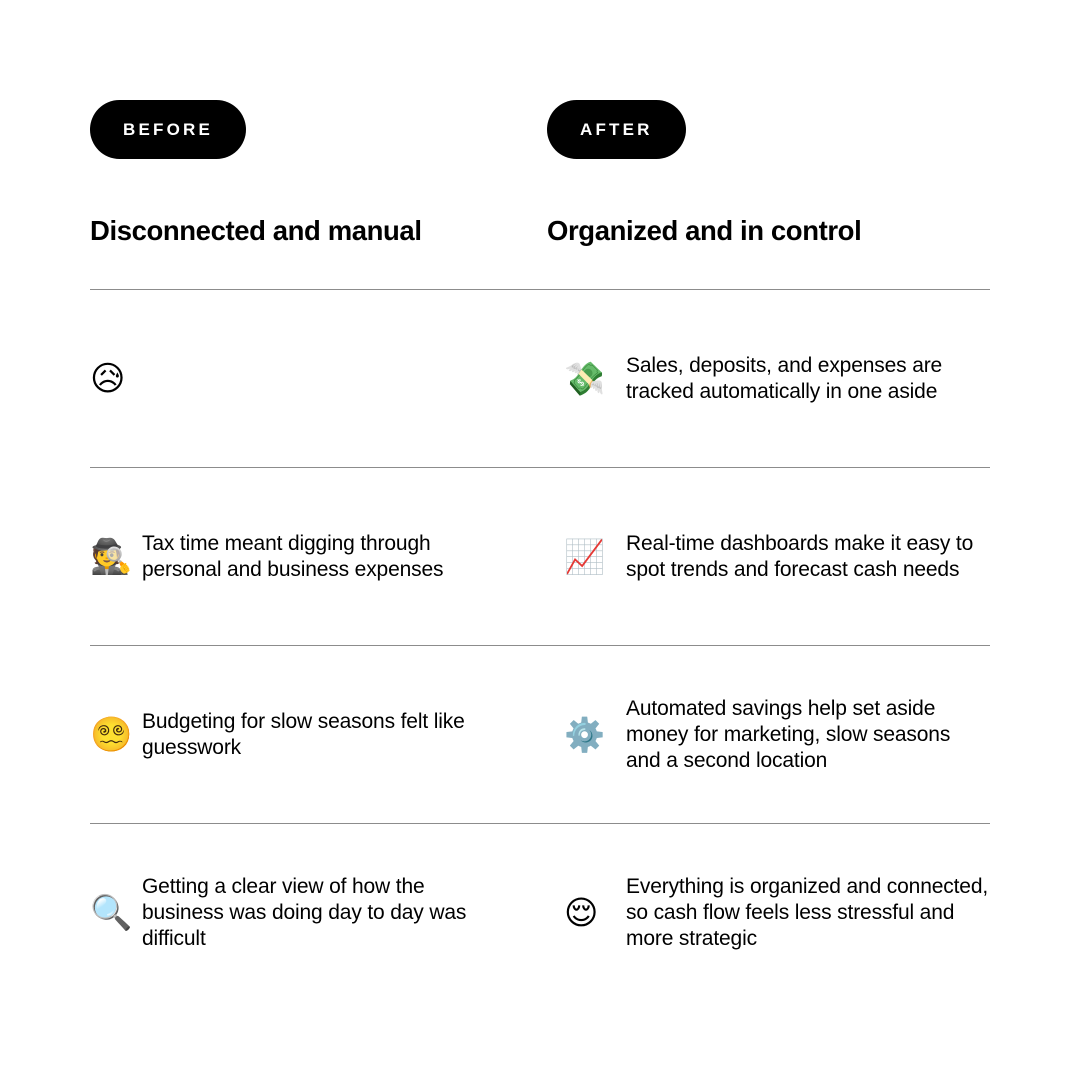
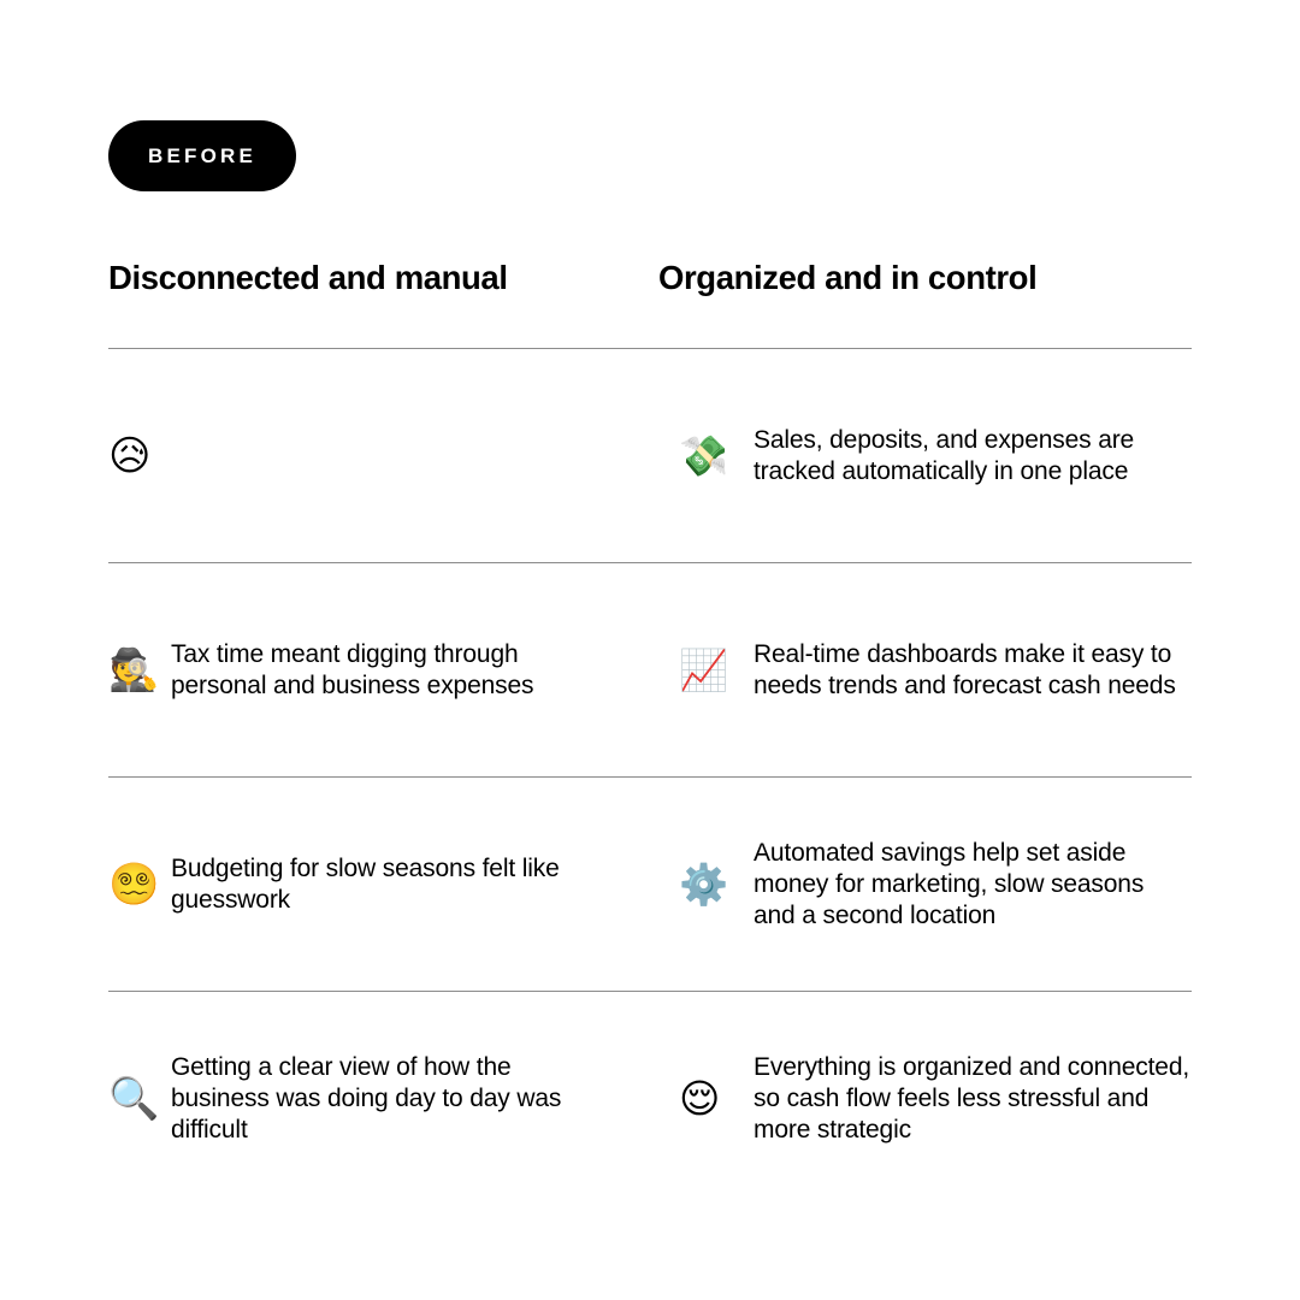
  BEFORE
- AFTER
  Disconnected and manual
  Organized and in control
  😥
  💸
- Sales, deposits, and expenses are tracked automatically in one aside
+ Sales, deposits, and expenses are tracked automatically in one place
  🕵️
  Tax time meant digging through personal and business expenses
  📈
- Real-time dashboards make it easy to spot trends and forecast cash needs
+ Real-time dashboards make it easy to needs trends and forecast cash needs
  😵‍💫
  Budgeting for slow seasons felt like guesswork
  ⚙️
  Automated savings help set aside money for marketing, slow seasons and a second location
  🔍
  Getting a clear view of how the business was doing day to day was difficult
  😌
  Everything is organized and connected, so cash flow feels less stressful and more strategic
